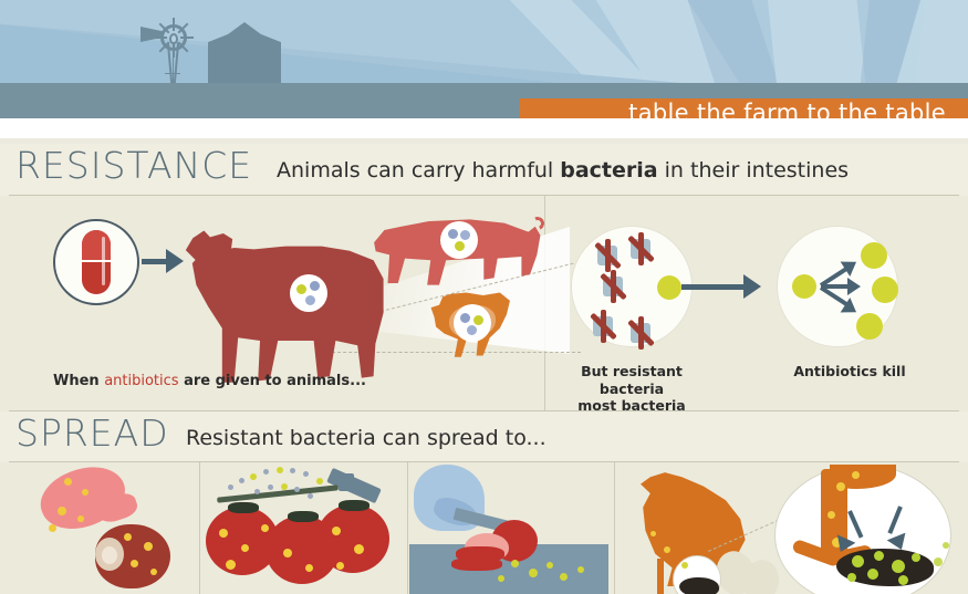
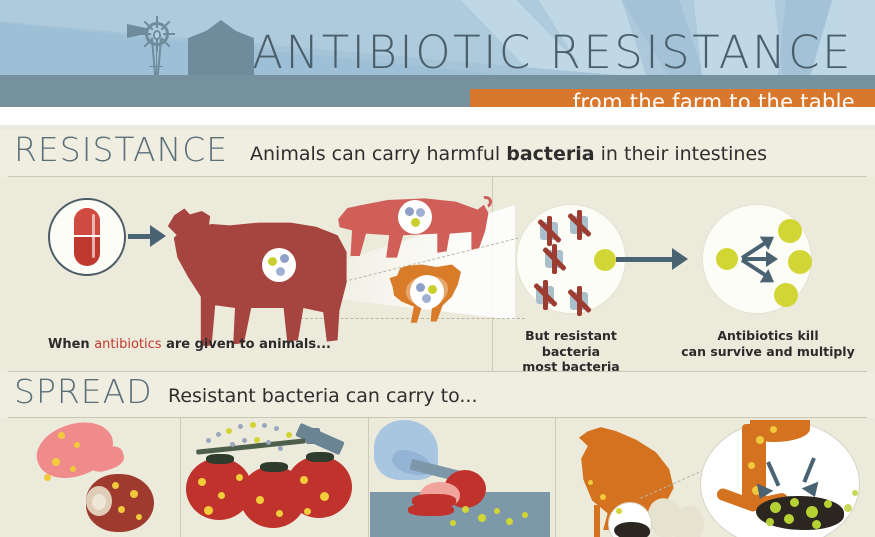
+ ANTIBIOTIC RESISTANCE
- table the farm to the table
+ from the farm to the table
  RESISTANCE
  Animals can carry harmful bacteria in their intestines
  When antibiotics are given to animals...
  But resistant bacteria
  most bacteria
  Antibiotics kill
+ can survive and multiply
  SPREAD
- Resistant bacteria can spread to...
+ Resistant bacteria can carry to...
